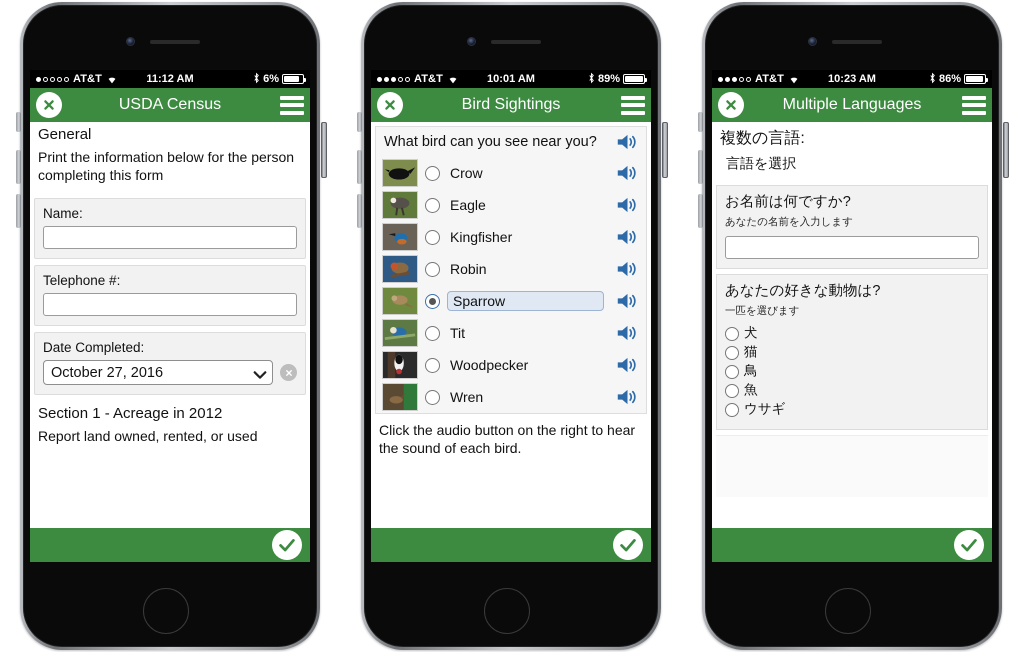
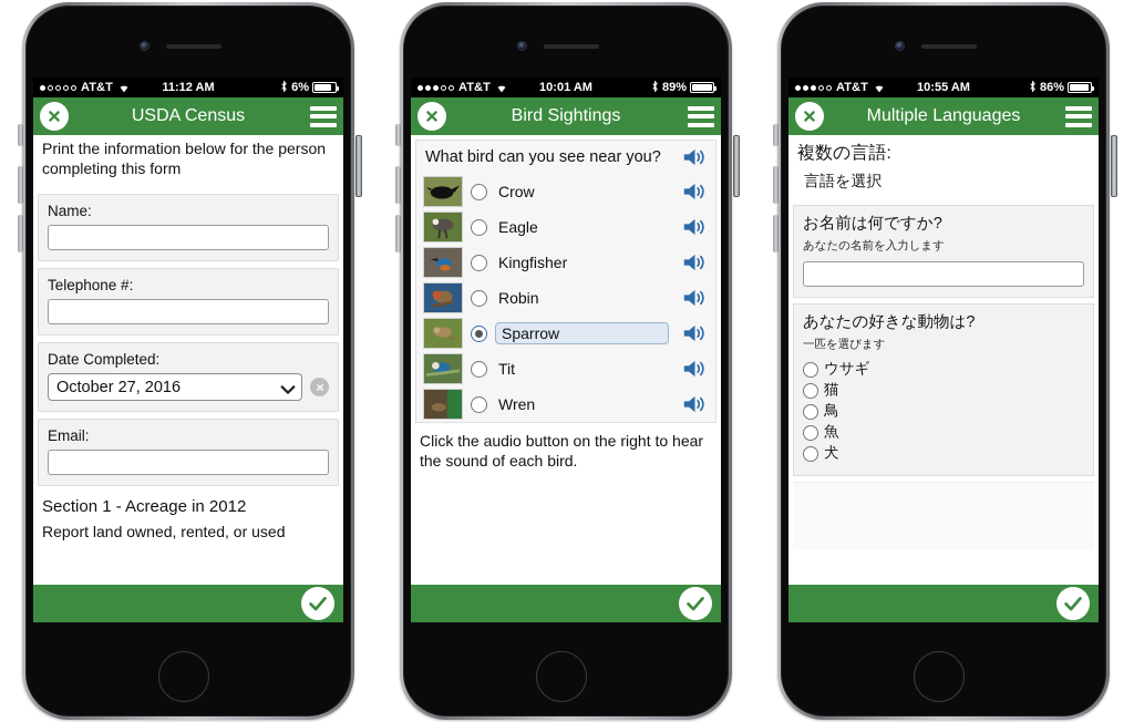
  AT&T
  11:12 AM
  6%
  USDA Census
- General
  Print the information below for the person completing this form
  Name:
  Telephone #:
  Date Completed:
  October 27, 2016
+ Email:
  Section 1 - Acreage in 2012
  Report land owned, rented, or used
  AT&T
  10:01 AM
  89%
  Bird Sightings
  What bird can you see near you?
  Crow
  Eagle
  Kingfisher
  Robin
  Sparrow
  Tit
- Woodpecker
  Wren
  Click the audio button on the right to hear the sound of each bird.
  AT&T
- 10:23 AM
+ 10:55 AM
  86%
  Multiple Languages
  複数の言語:
  言語を選択
  お名前は何ですか?
  あなたの名前を入力します
  あなたの好きな動物は?
  一匹を選びます
- 犬
+ ウサギ
  猫
  鳥
  魚
- ウサギ
+ 犬
